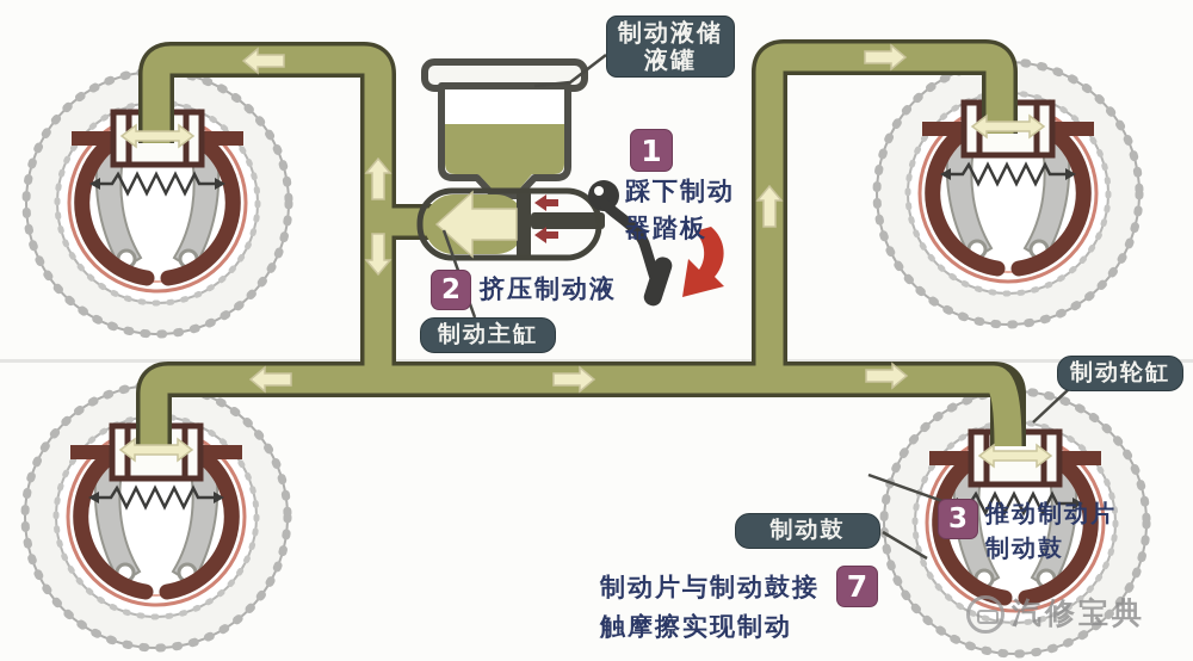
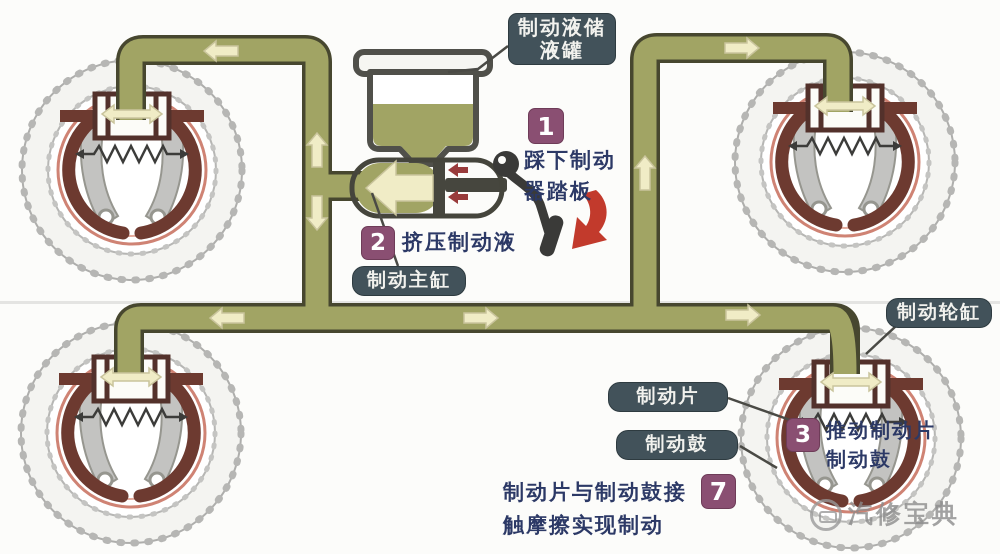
  制动液储
  液罐
  1
  踩下制动
  器踏板
  2
  挤压制动液
  制动主缸
  制动轮缸
+ 制动片
  制动鼓
  3
  推动制动片
  制动鼓
  7
  制动片与制动鼓接
  触摩擦实现制动
  汽修宝典
